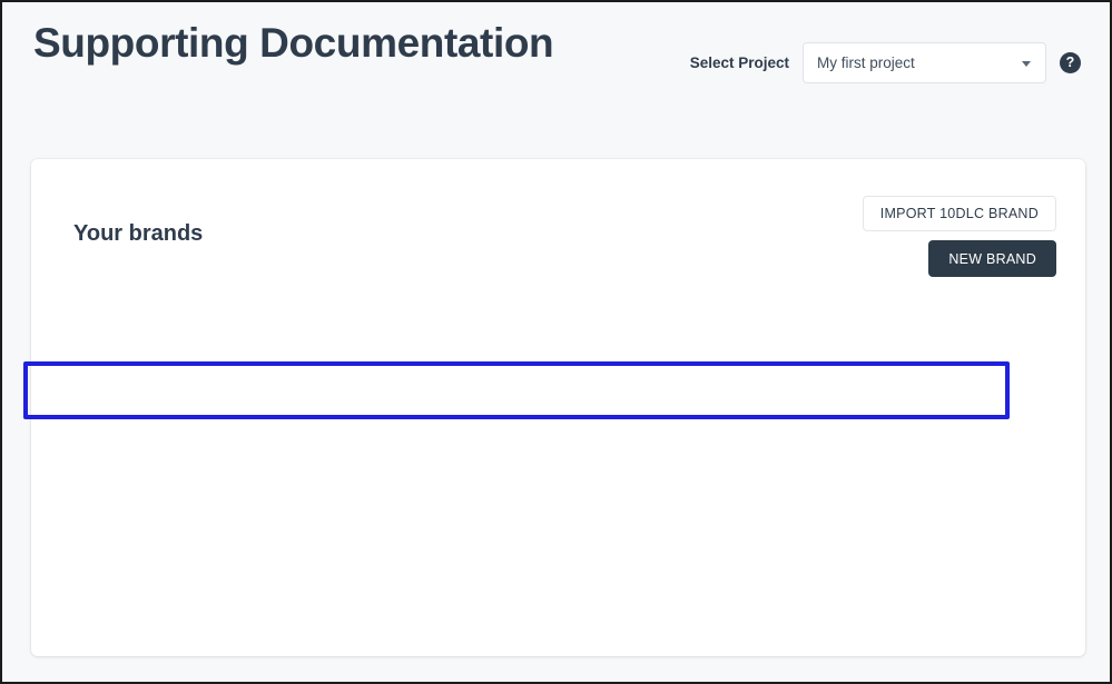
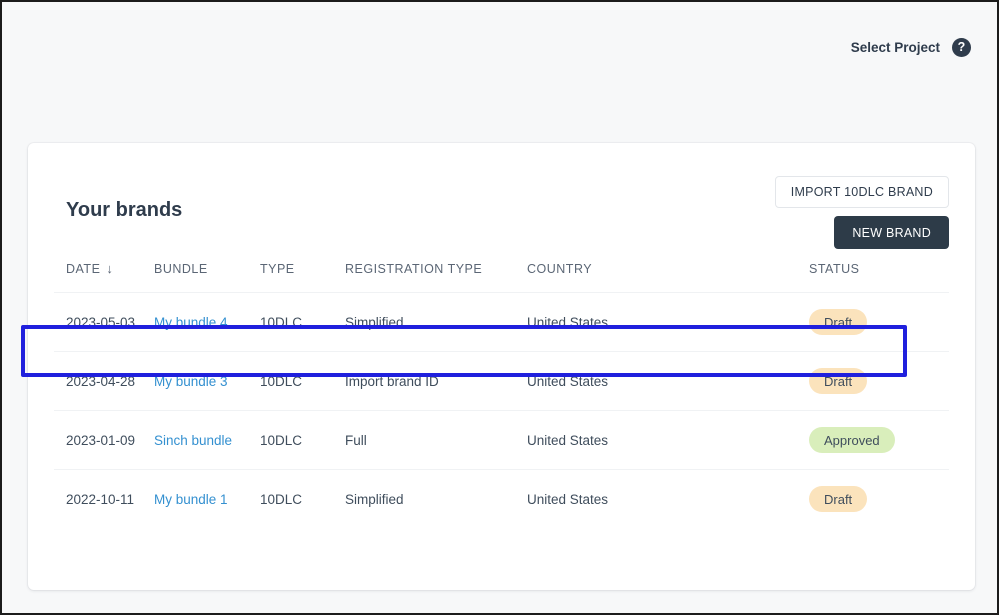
- Supporting Documentation
  Select Project
- My first project
  ?
  Your brands
  IMPORT 10DLC BRAND
  NEW BRAND
+ DATE ↓	BUNDLE	TYPE	REGISTRATION TYPE	COUNTRY	STATUS
+ 2023-05-03	My bundle 4	10DLC	Simplified	United States	Draft
+ 2023-04-28	My bundle 3	10DLC	Import brand ID	United States	Draft
+ 2023-01-09	Sinch bundle	10DLC	Full	United States	Approved
+ 2022-10-11	My bundle 1	10DLC	Simplified	United States	Draft
